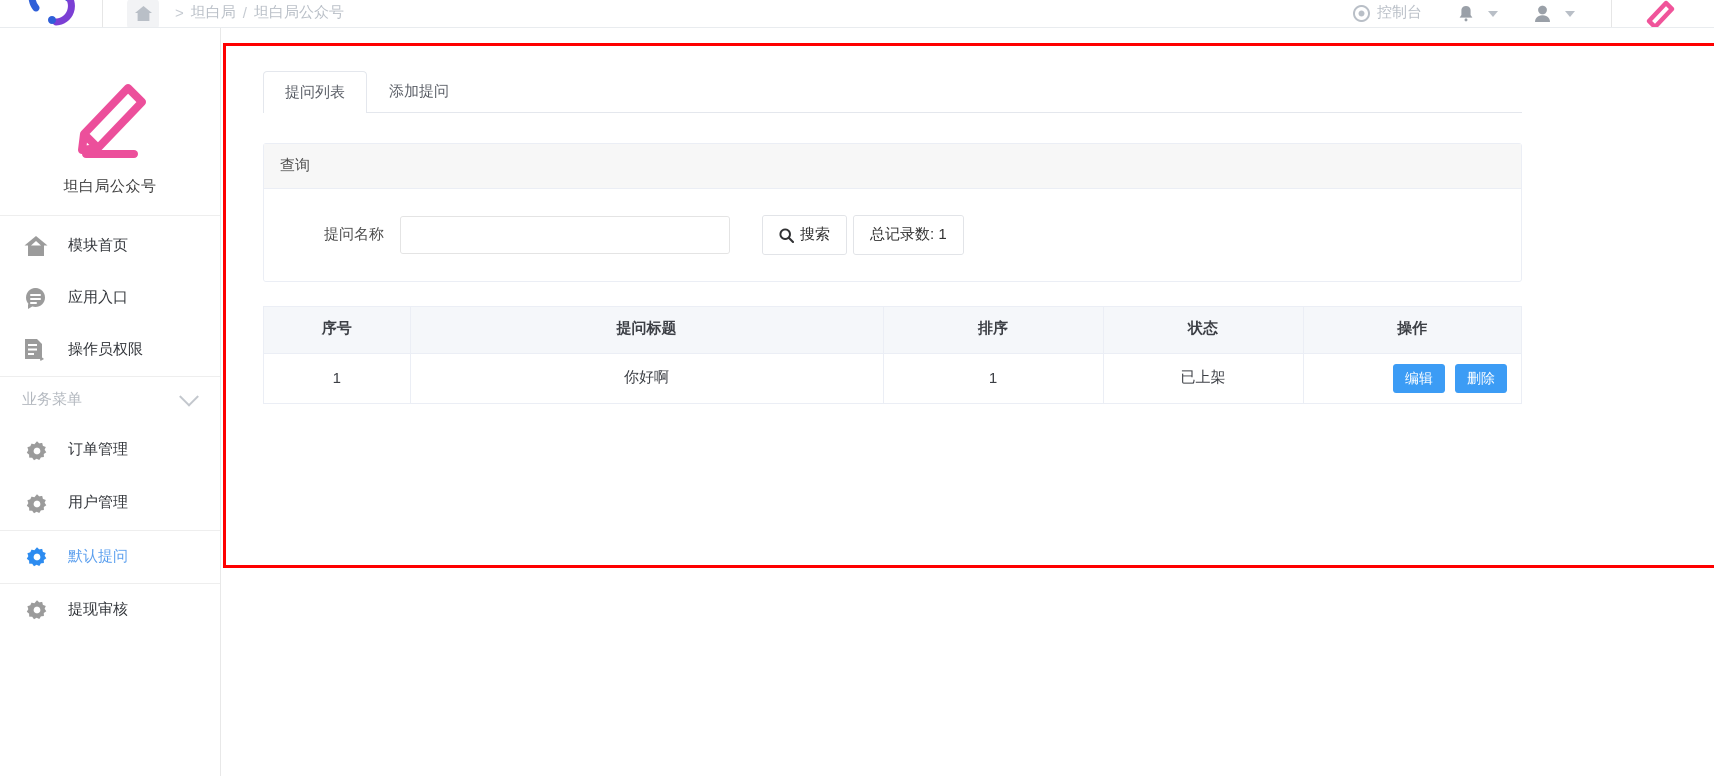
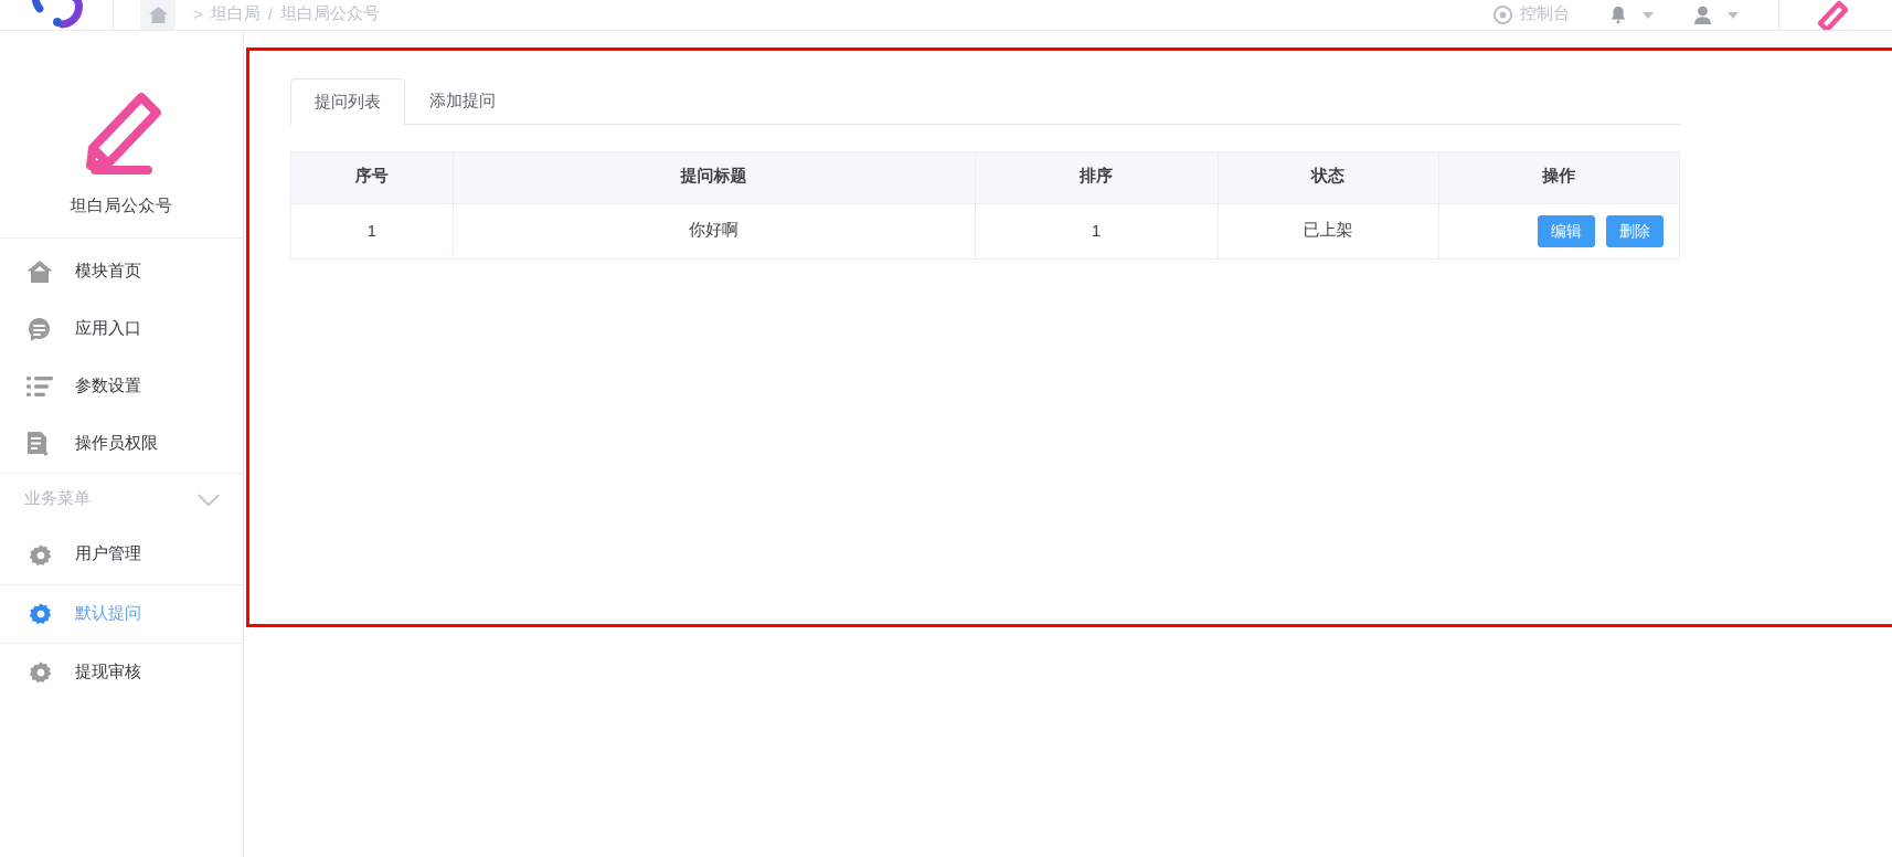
  >
  坦白局
  /
  坦白局公众号
  控制台
  坦白局公众号
  模块首页
  应用入口
+ 参数设置
  操作员权限
  业务菜单
- 订单管理
  用户管理
  默认提问
  提现审核
  提问列表
  添加提问
- 查询
- 提问名称
- 搜索
- 总记录数: 1
  序号	提问标题	排序	状态	操作
  1	你好啊	1	已上架	编辑 删除
